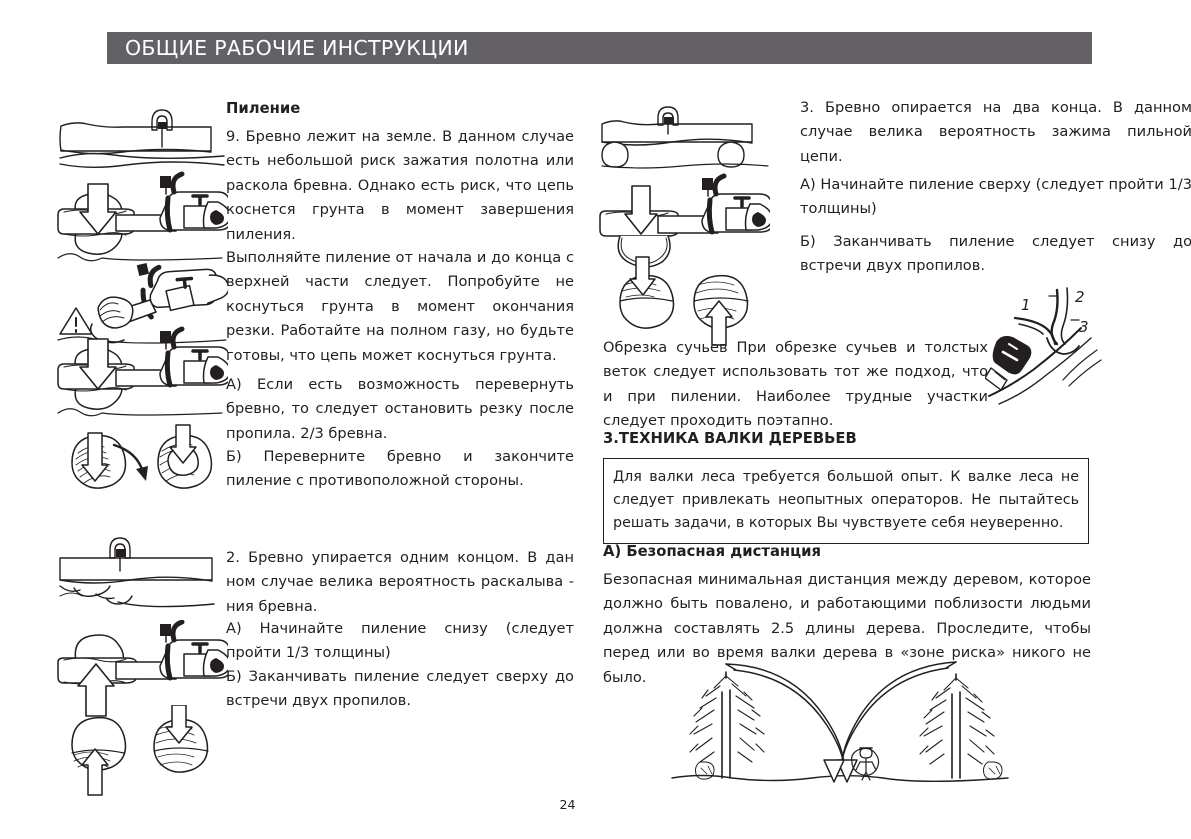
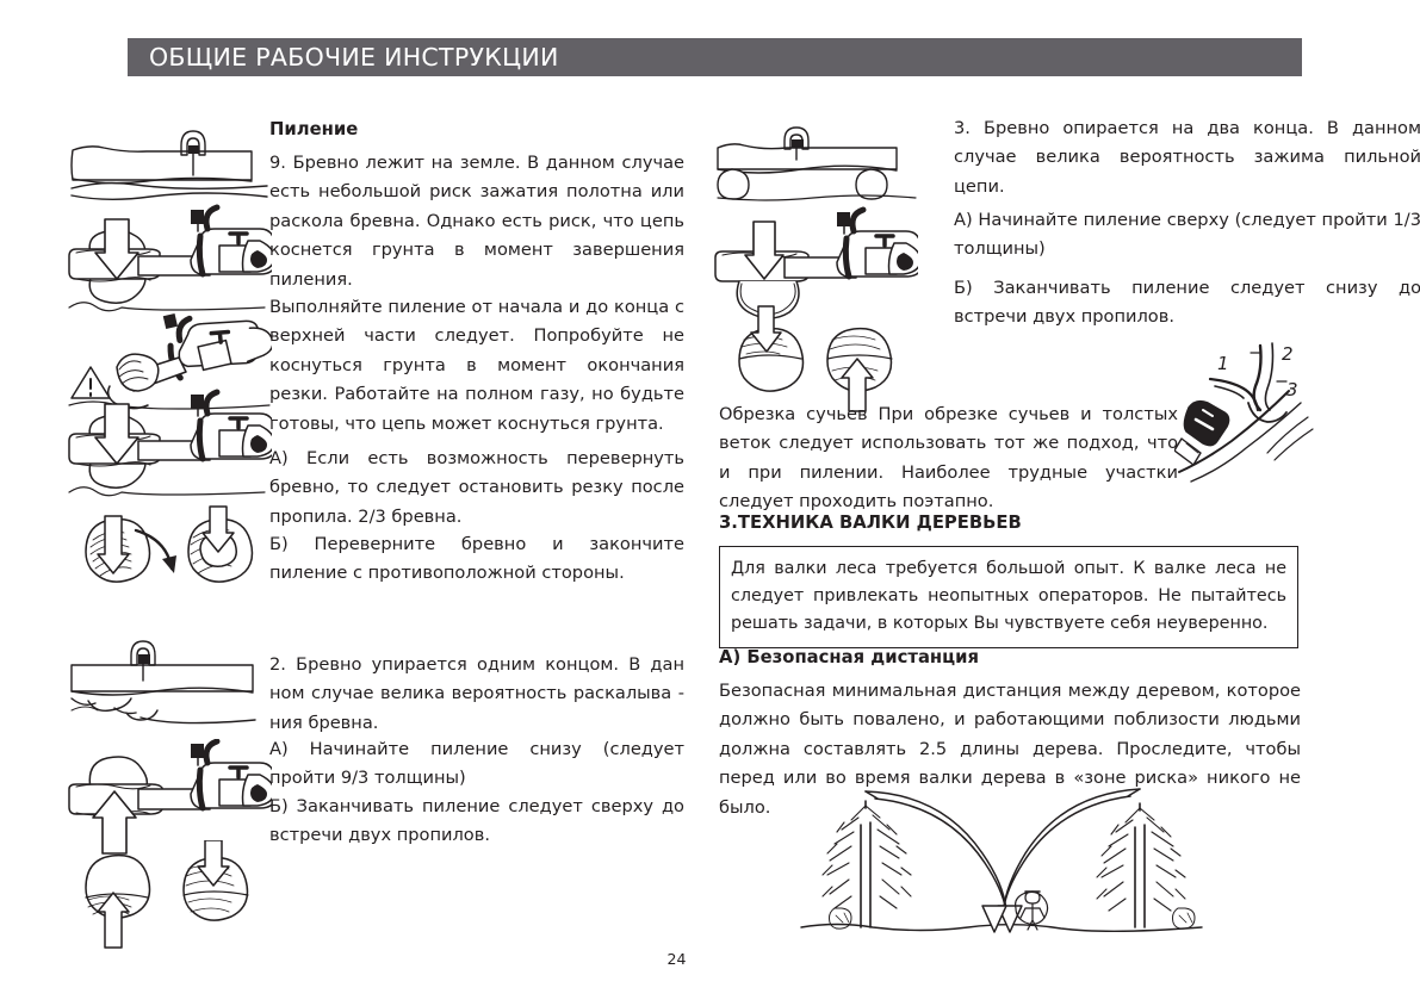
  ОБЩИЕ РАБОЧИЕ ИНСТРУКЦИИ
  1
  2
  3
  Пиление
  9. Бревно лежит на земле. В данном случае есть небольшой риск зажатия полотна или раскола бревна. Однако есть риск, что цепь коснется грунта в момент завершения пиления.
  Выполняйте пиление от начала и до конца с верхней части следует. Попробуйте не коснуться грунта в момент окончания резки. Работайте на полном газу, но будьте готовы, что цепь может коснуться грунта.
  А) Если есть возможность перевернуть бревно, то следует остановить резку после пропила. 2/3 бревна.
  Б) Переверните бревно и закончите пиление с противоположной стороны.
  2. Бревно упирается одним концом. В дан ном случае велика вероятность раскалыва - ния бревна.
- А) Начинайте пиление снизу (следует пройти 1/3 толщины)
+ А) Начинайте пиление снизу (следует пройти 9/3 толщины)
  Б) Заканчивать пиление следует сверху до встречи двух пропилов.
  3. Бревно опирается на два конца. В данном случае велика вероятность зажима пильной цепи.
  А) Начинайте пиление сверху (следует пройти 1/3 толщины)
  Б) Заканчивать пиление следует снизу до встречи двух пропилов.
  Обрезка сучьев При обрезке сучьев и толстых веток следует использовать тот же подход, что и при пилении. Наиболее трудные участки следует проходить поэтапно.
  3.ТЕХНИКА ВАЛКИ ДЕРЕВЬЕВ
  Для валки леса требуется большой опыт. К валке леса не следует привлекать неопытных операторов. Не пытайтесь решать задачи, в которых Вы чувствуете себя неуверенно.
  А) Безопасная дистанция
  Безопасная минимальная дистанция между деревом, которое должно быть повалено, и работающими поблизости людьми должна составлять 2.5 длины дерева. Проследите, чтобы перед или во время валки дерева в «зоне риска» никого не было.
  24
